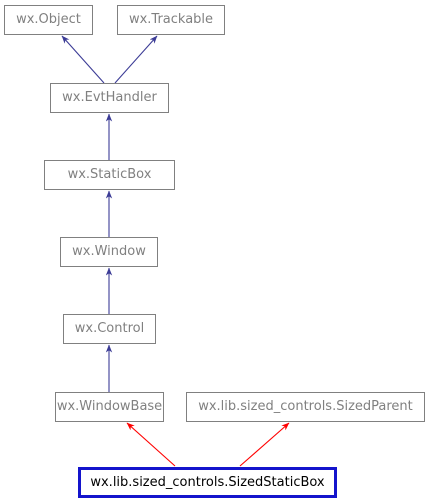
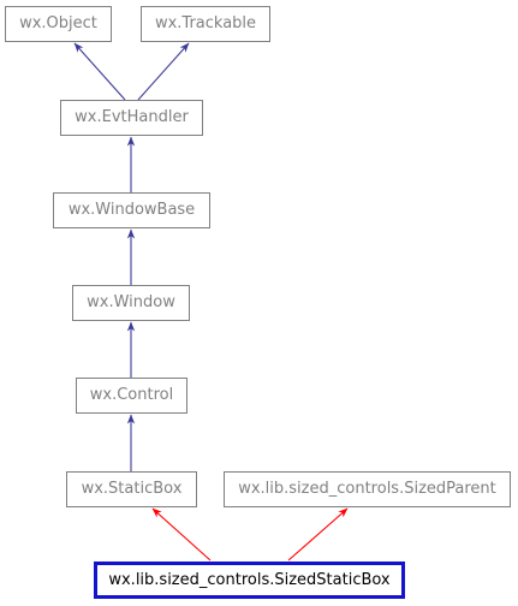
  wx.Object
  wx.Trackable
  wx.EvtHandler
- wx.StaticBox
+ wx.WindowBase
  wx.Window
  wx.Control
- wx.WindowBase
+ wx.StaticBox
  wx.lib.sized_controls.SizedParent
  wx.lib.sized_controls.SizedStaticBox
